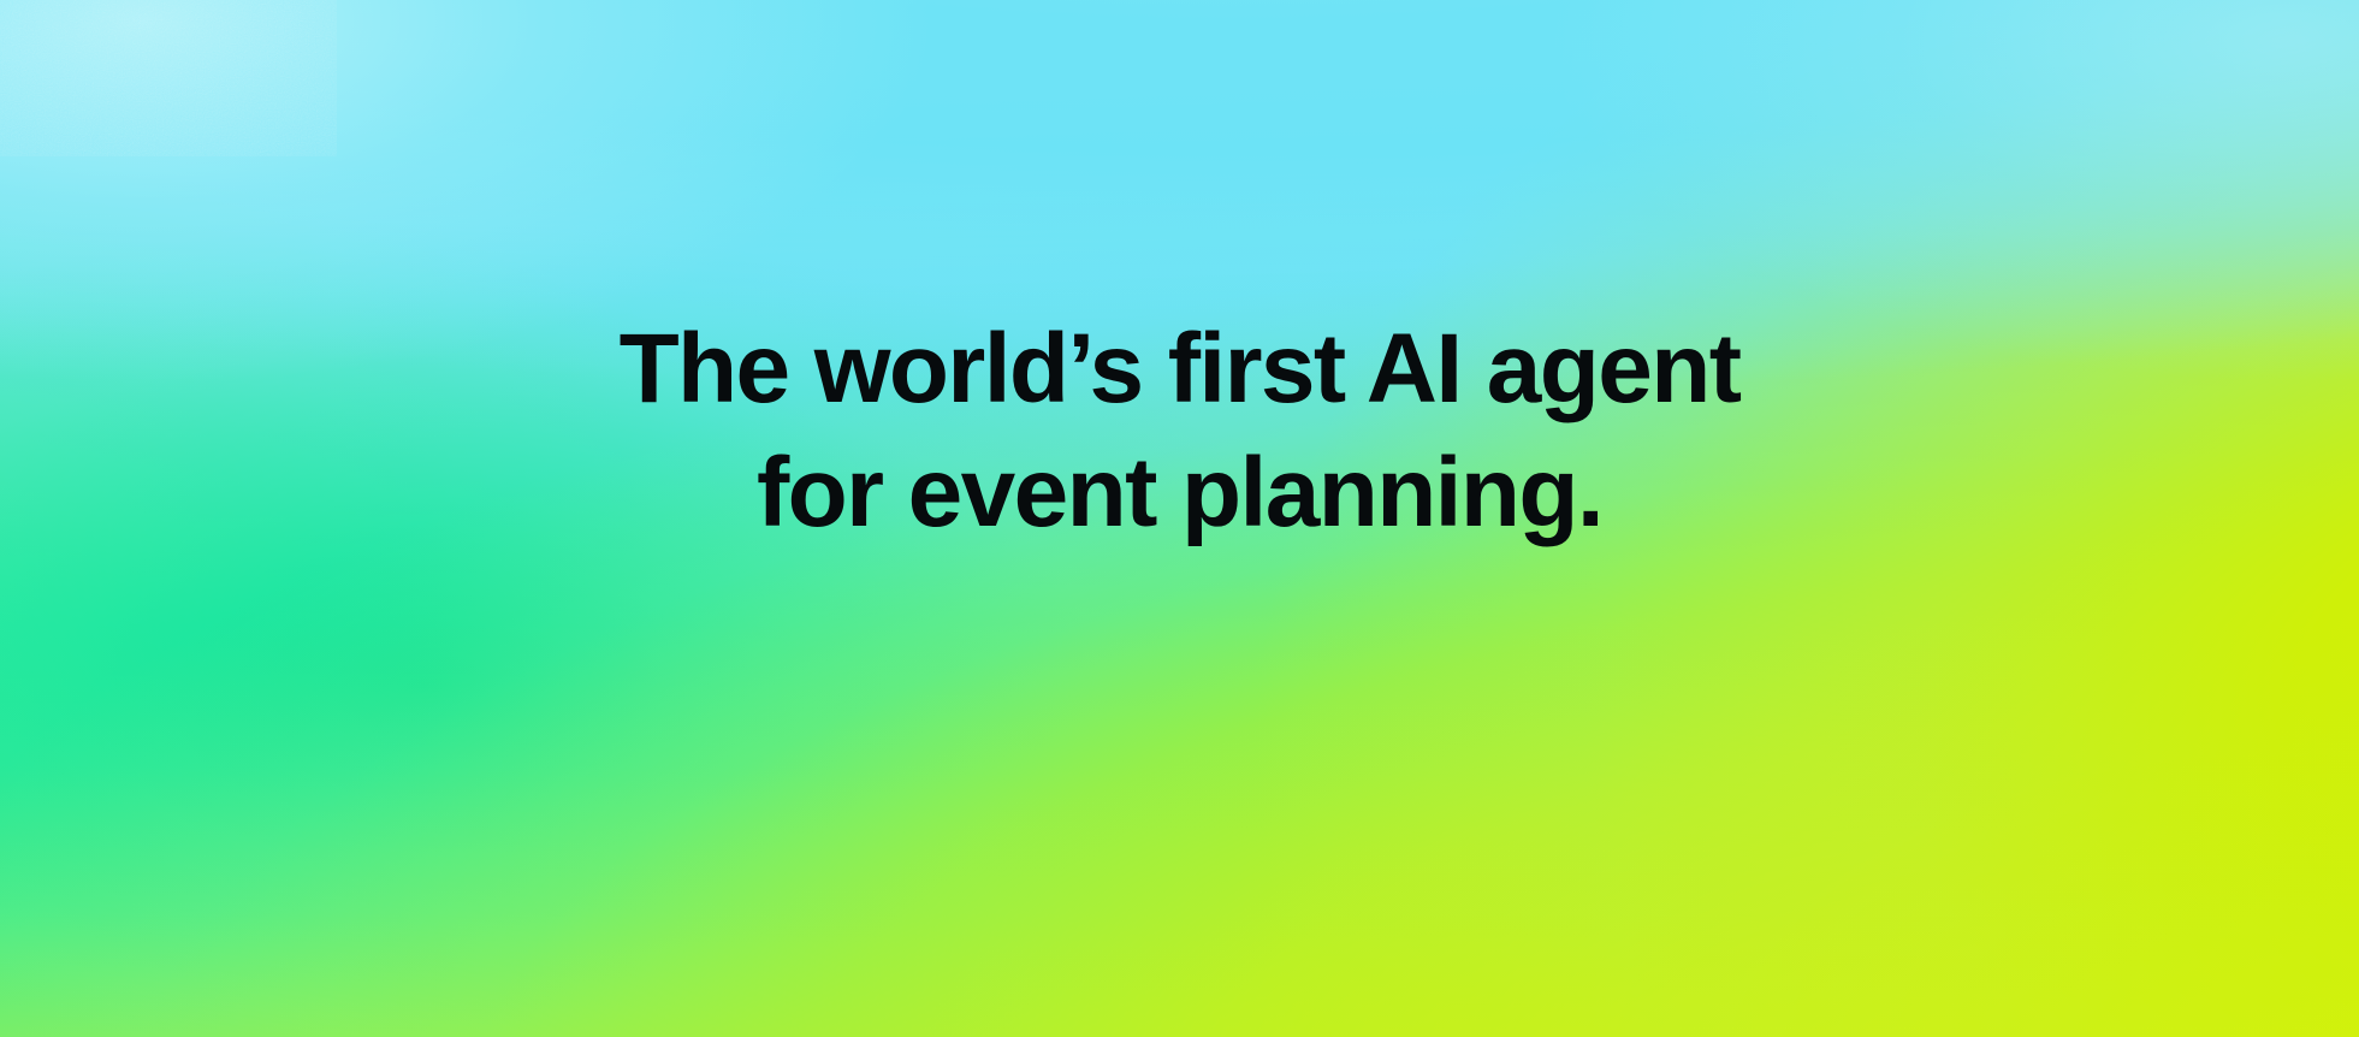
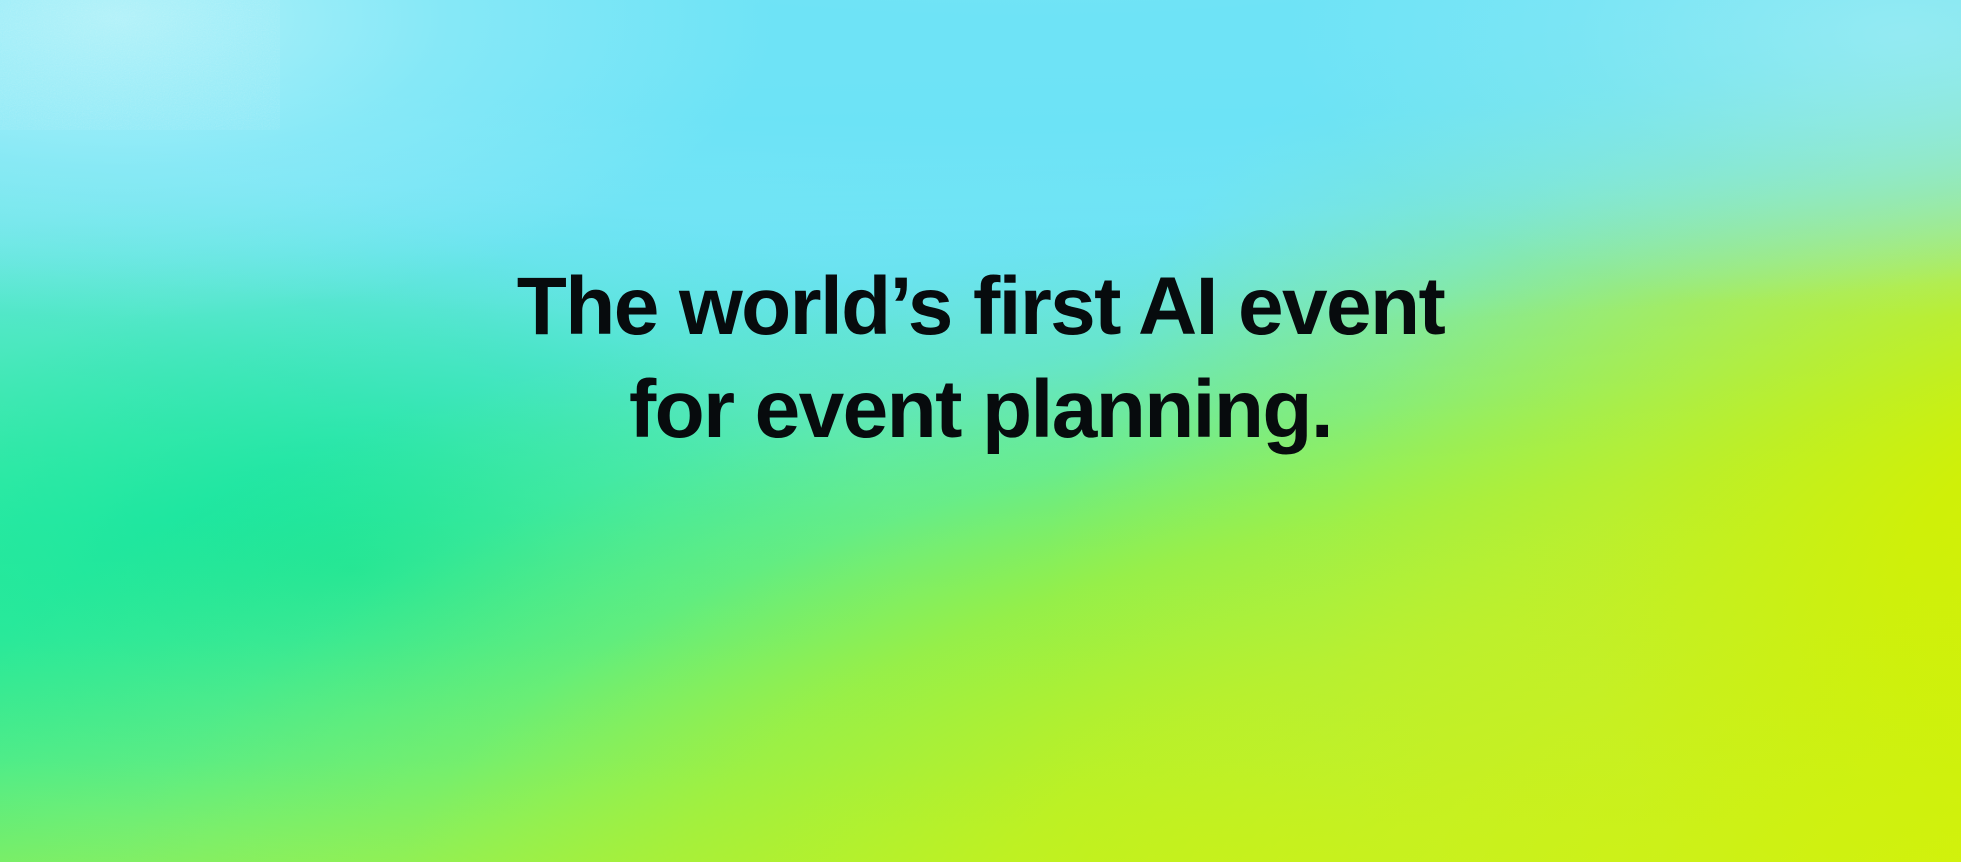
- The world’s first AI agent
+ The world’s first AI event
  for event planning.
